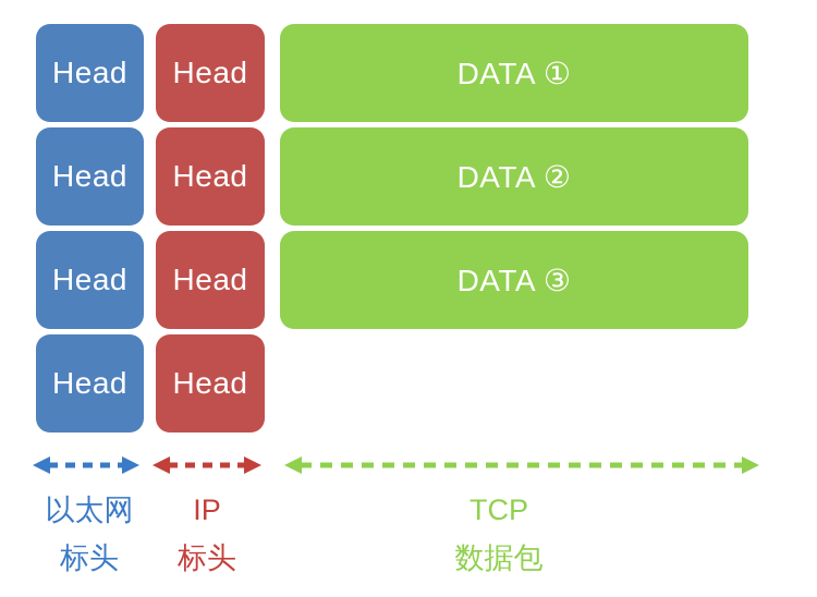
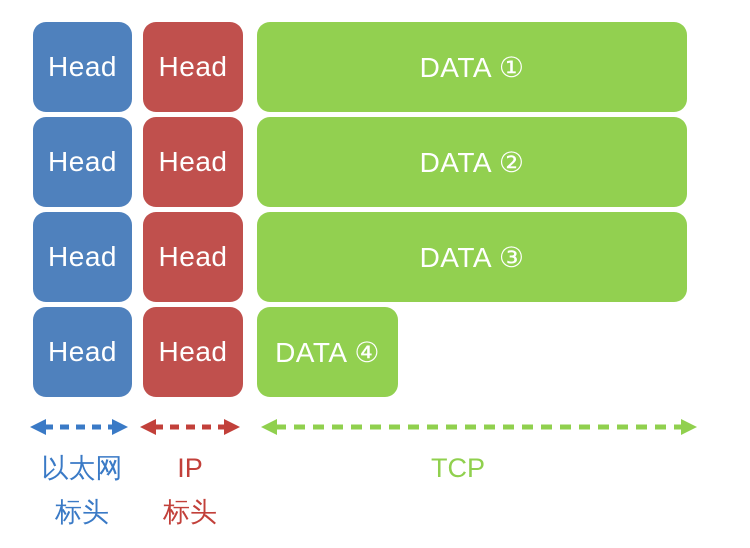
  Head
  Head
  DATA ①
  Head
  Head
  DATA ②
  Head
  Head
  DATA ③
  Head
  Head
+ DATA ④
  以太网
  标头
  IP
  标头
  TCP
- 数据包
